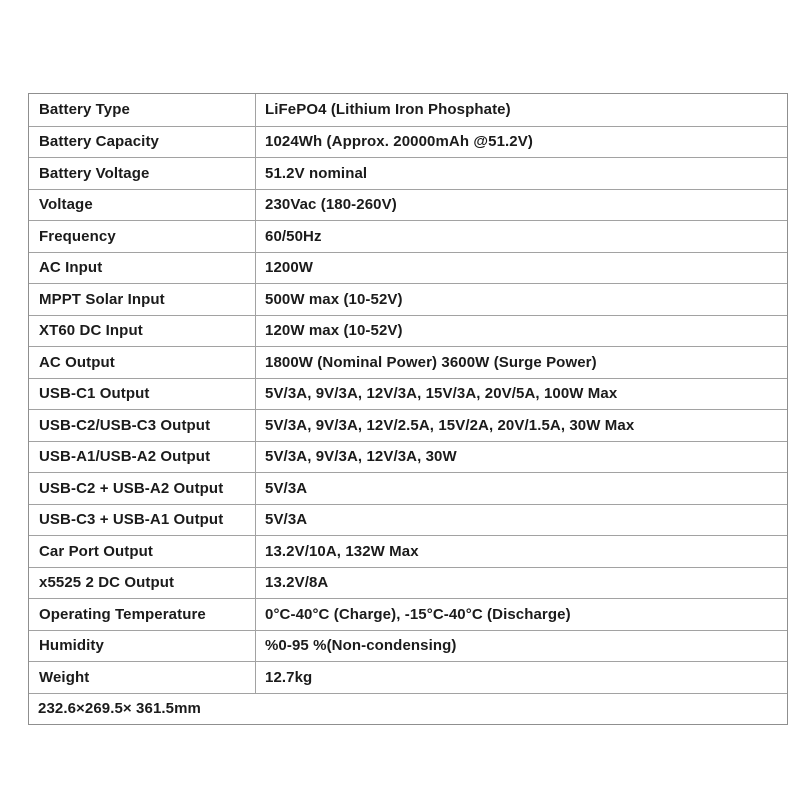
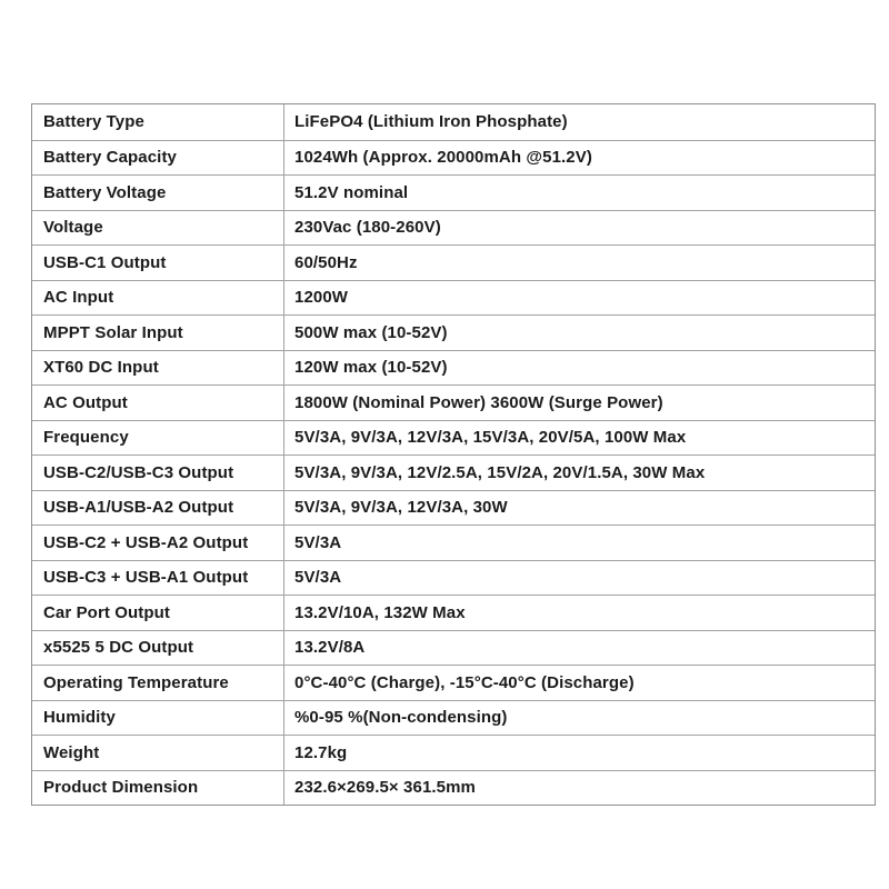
  Battery Type
  LiFePO4 (Lithium Iron Phosphate)
  Battery Capacity
  1024Wh (Approx. 20000mAh @51.2V)
  Battery Voltage
  51.2V nominal
  Voltage
  230Vac (180-260V)
- Frequency
+ USB-C1 Output
  60/50Hz
  AC Input
  1200W
  MPPT Solar Input
  500W max (10-52V)
  XT60 DC Input
  120W max (10-52V)
  AC Output
  1800W (Nominal Power) 3600W (Surge Power)
- USB-C1 Output
+ Frequency
  5V/3A, 9V/3A, 12V/3A, 15V/3A, 20V/5A, 100W Max
  USB-C2/USB-C3 Output
  5V/3A, 9V/3A, 12V/2.5A, 15V/2A, 20V/1.5A, 30W Max
  USB-A1/USB-A2 Output
  5V/3A, 9V/3A, 12V/3A, 30W
  USB-C2 + USB-A2 Output
  5V/3A
  USB-C3 + USB-A1 Output
  5V/3A
  Car Port Output
  13.2V/10A, 132W Max
- x5525 2 DC Output
+ x5525 5 DC Output
  13.2V/8A
  Operating Temperature
  0°C-40°C (Charge), -15°C-40°C (Discharge)
  Humidity
  %0-95 %(Non-condensing)
  Weight
  12.7kg
+ Product Dimension
  232.6×269.5× 361.5mm
